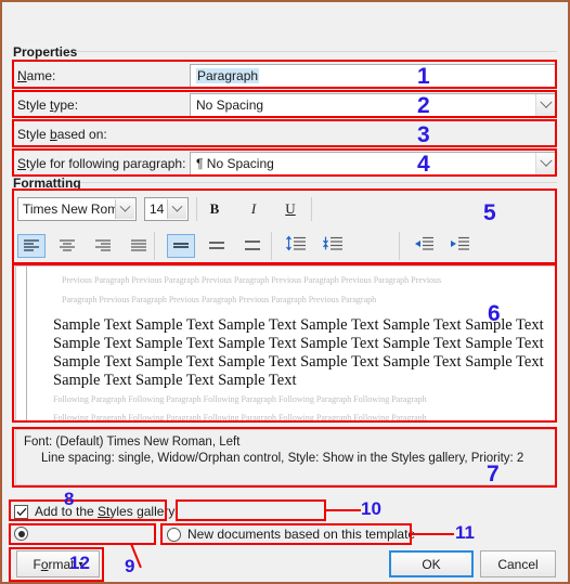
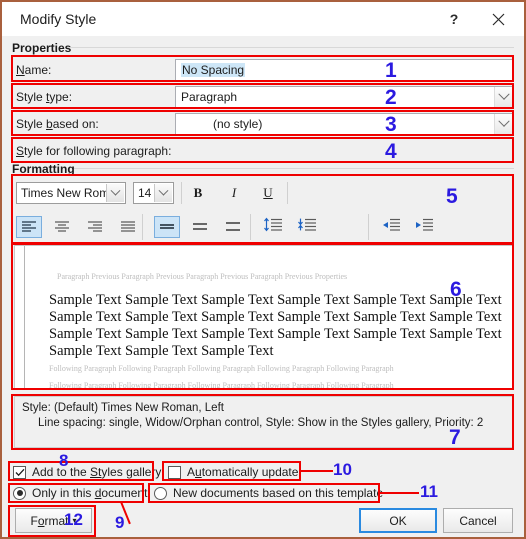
+ Modify Style
+ ?
  Properties
  Name:
- Paragraph
+ No Spacing
  Style type:
- No Spacing
+ Paragraph
  Style based on:
+ (no style)
  Style for following paragraph:
- ¶ No Spacing
  Formatting
  Times New Rom
  14
  B
  I
  U
- Previous Paragraph Previous Paragraph Previous Paragraph Previous Paragraph Previous Paragraph Previous
- Paragraph Previous Paragraph Previous Paragraph Previous Paragraph Previous Paragraph
+ Paragraph Previous Paragraph Previous Paragraph Previous Paragraph Previous Properties
  Sample Text Sample Text Sample Text Sample Text Sample Text Sample Text
  Sample Text Sample Text Sample Text Sample Text Sample Text Sample Text
  Sample Text Sample Text Sample Text Sample Text Sample Text Sample Text
  Sample Text Sample Text Sample Text
  Following Paragraph Following Paragraph Following Paragraph Following Paragraph Following Paragraph
  Following Paragraph Following Paragraph Following Paragraph Following Paragraph Following Paragraph
- Font: (Default) Times New Roman, Left
+ Style: (Default) Times New Roman, Left
  Line spacing: single, Widow/Orphan control, Style: Show in the Styles gallery, Priority: 2
  Add to the Styles gallery
+ Automatically update
+ Only in this document
  New documents based on this templat
  Format
  ▾
  OK
  Cancel
  1
  2
  3
  4
  5
  6
  7
  8
  9
  10
  11
  12
